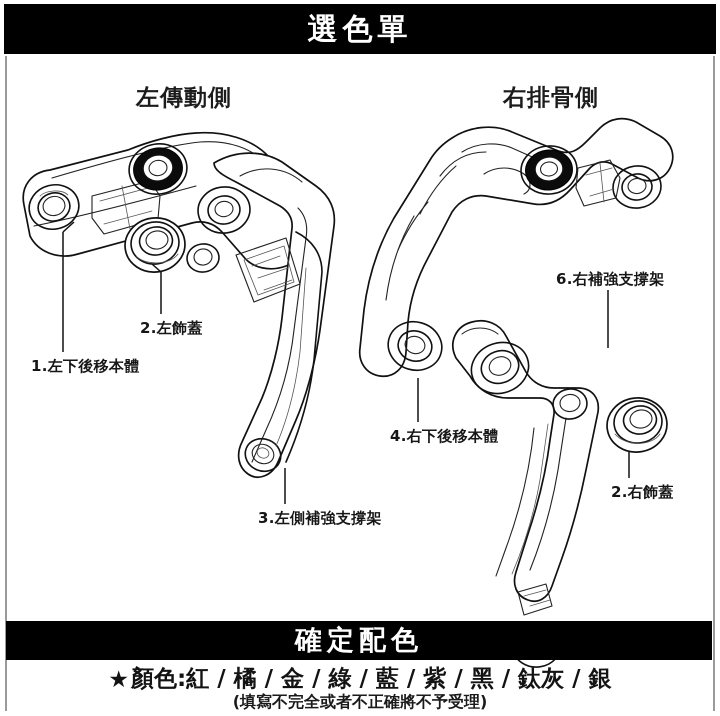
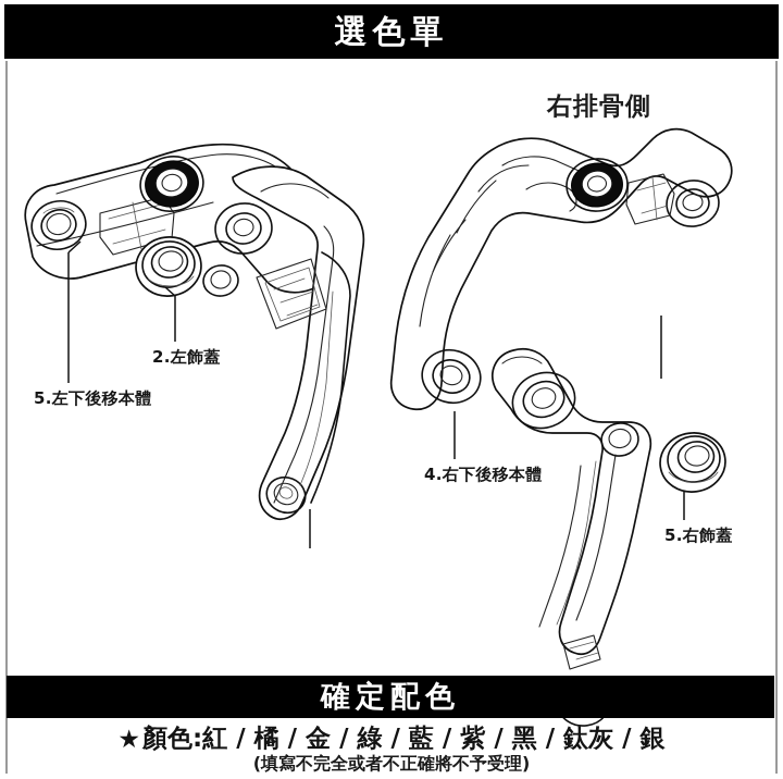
  選色單
- 左傳動側
  右排骨側
- 1.左下後移本體
+ 5.左下後移本體
  2.左飾蓋
- 3.左側補強支撐架
  4.右下後移本體
- 2.右飾蓋
+ 5.右飾蓋
- 6.右補強支撐架
  確定配色
  ★顏色:紅 / 橘 / 金 / 綠 / 藍 / 紫 / 黑 / 鈦灰 / 銀
  (填寫不完全或者不正確將不予受理)
